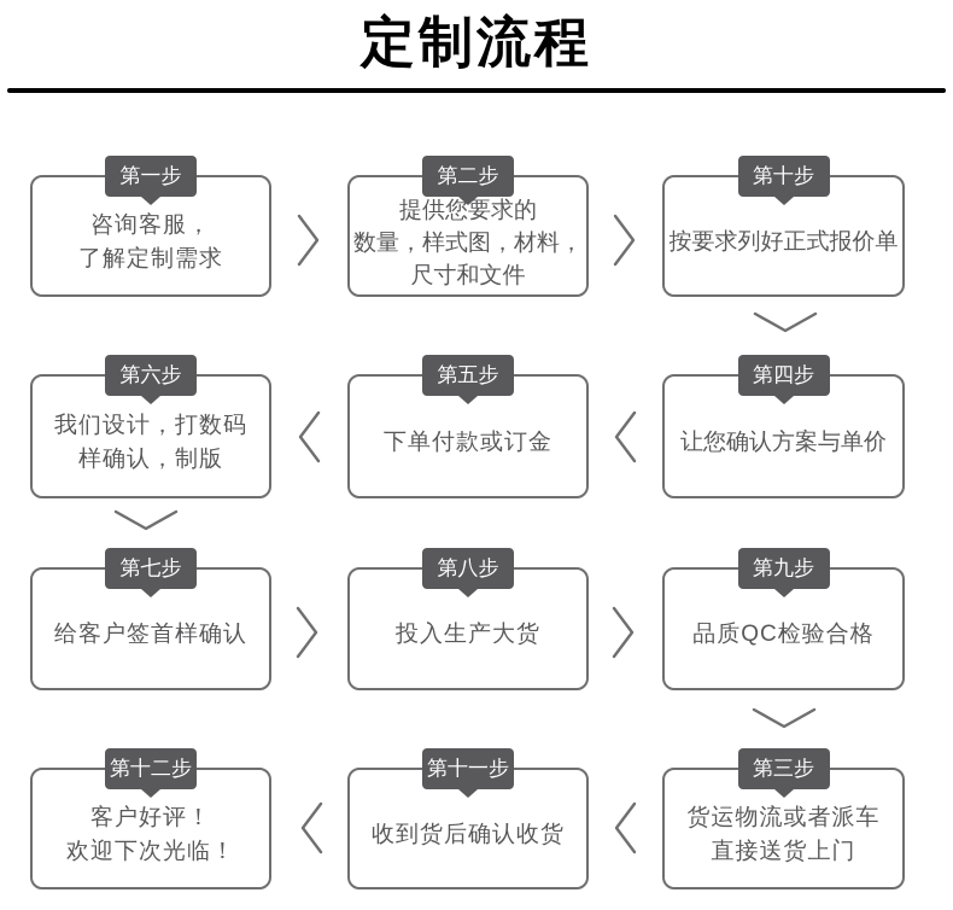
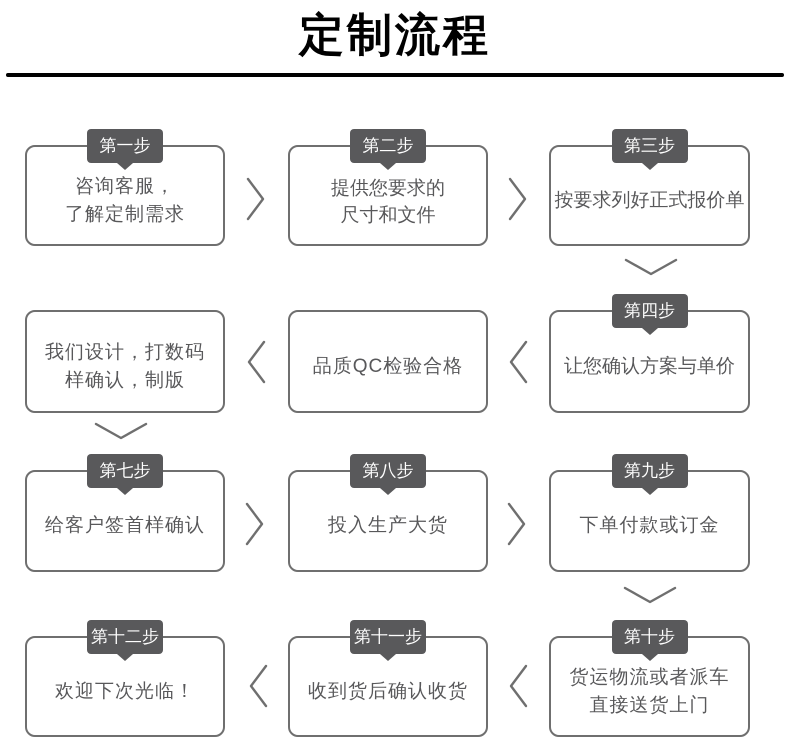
  定制流程
  第一步
  咨询客服，
  了解定制需求
  第二步
  提供您要求的
- 数量，样式图，材料，
  尺寸和文件
- 第十步
+ 第三步
  按要求列好正式报价单
- 第六步
  我们设计，打数码
  样确认，制版
- 第五步
- 下单付款或订金
+ 品质QC检验合格
  第四步
  让您确认方案与单价
  第七步
  给客户签首样确认
  第八步
  投入生产大货
  第九步
- 品质QC检验合格
+ 下单付款或订金
  第十二步
- 客户好评！
  欢迎下次光临！
  第十一步
  收到货后确认收货
- 第三步
+ 第十步
  货运物流或者派车
  直接送货上门
